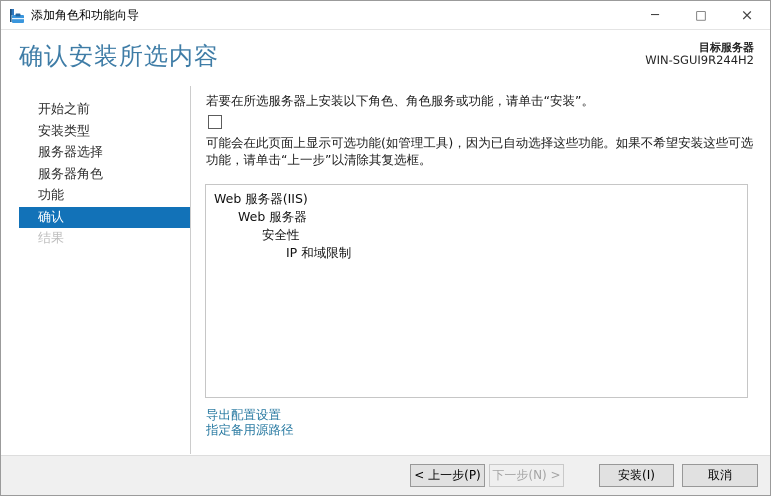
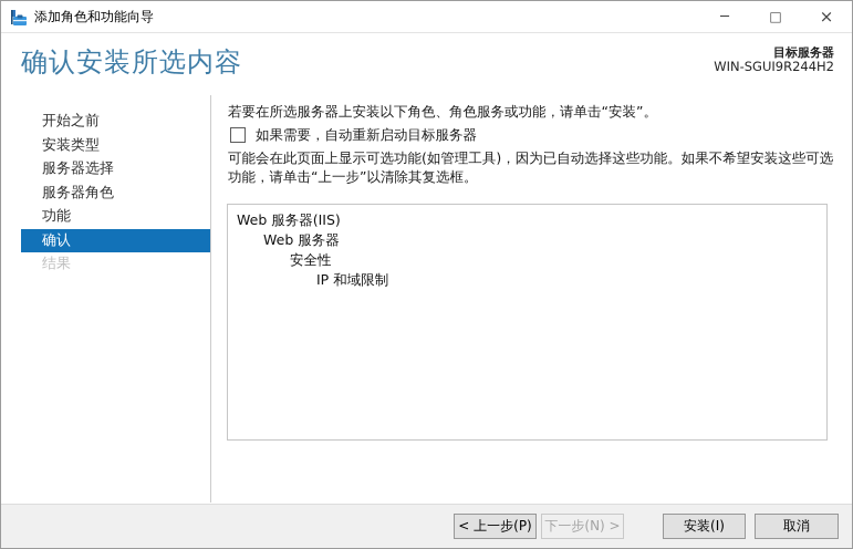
  添加角色和功能向导
  ─
  □
  ×
  确认安装所选内容
  目标服务器
  WIN-SGUI9R244H2
  开始之前
  安装类型
  服务器选择
  服务器角色
  功能
  确认
  结果
  若要在所选服务器上安装以下角色、角色服务或功能，请单击“安装”。
+ 如果需要，自动重新启动目标服务器
  可能会在此页面上显示可选功能(如管理工具)，因为已自动选择这些功能。如果不希望安装这些可选功能，请单击“上一步”以清除其复选框。
  Web 服务器(IIS)
  Web 服务器
  安全性
  IP 和域限制
- 导出配置设置
- 指定备用源路径
  < 上一步(P)
  下一步(N) >
  安装(I)
  取消
